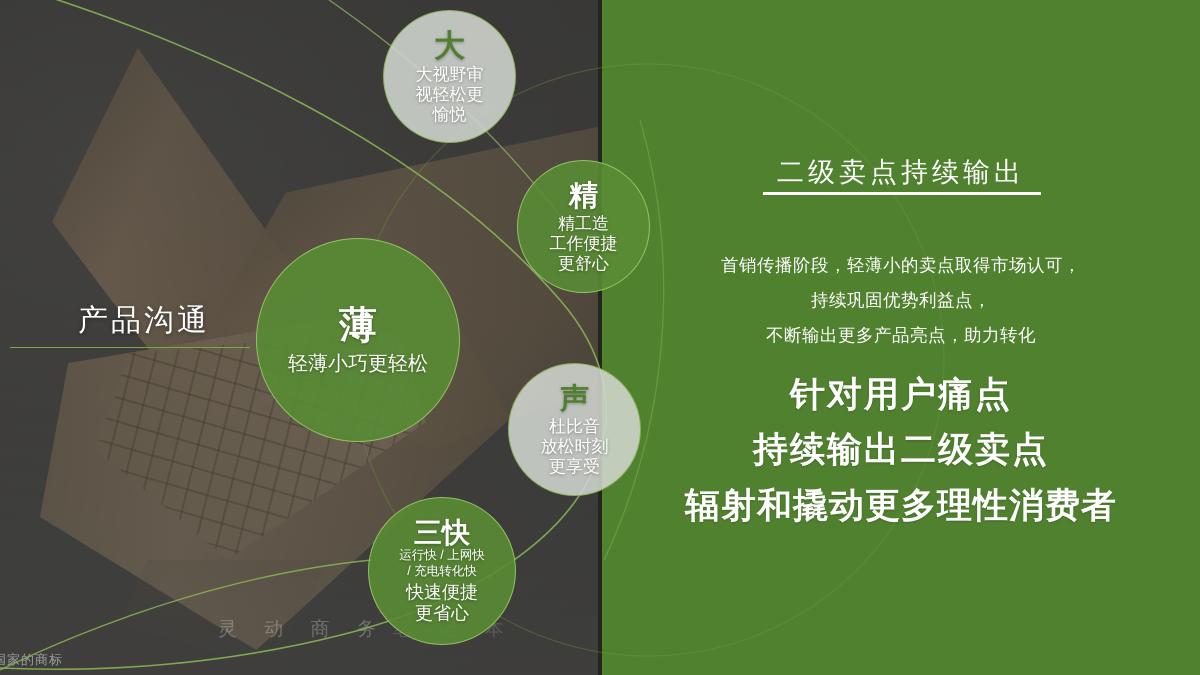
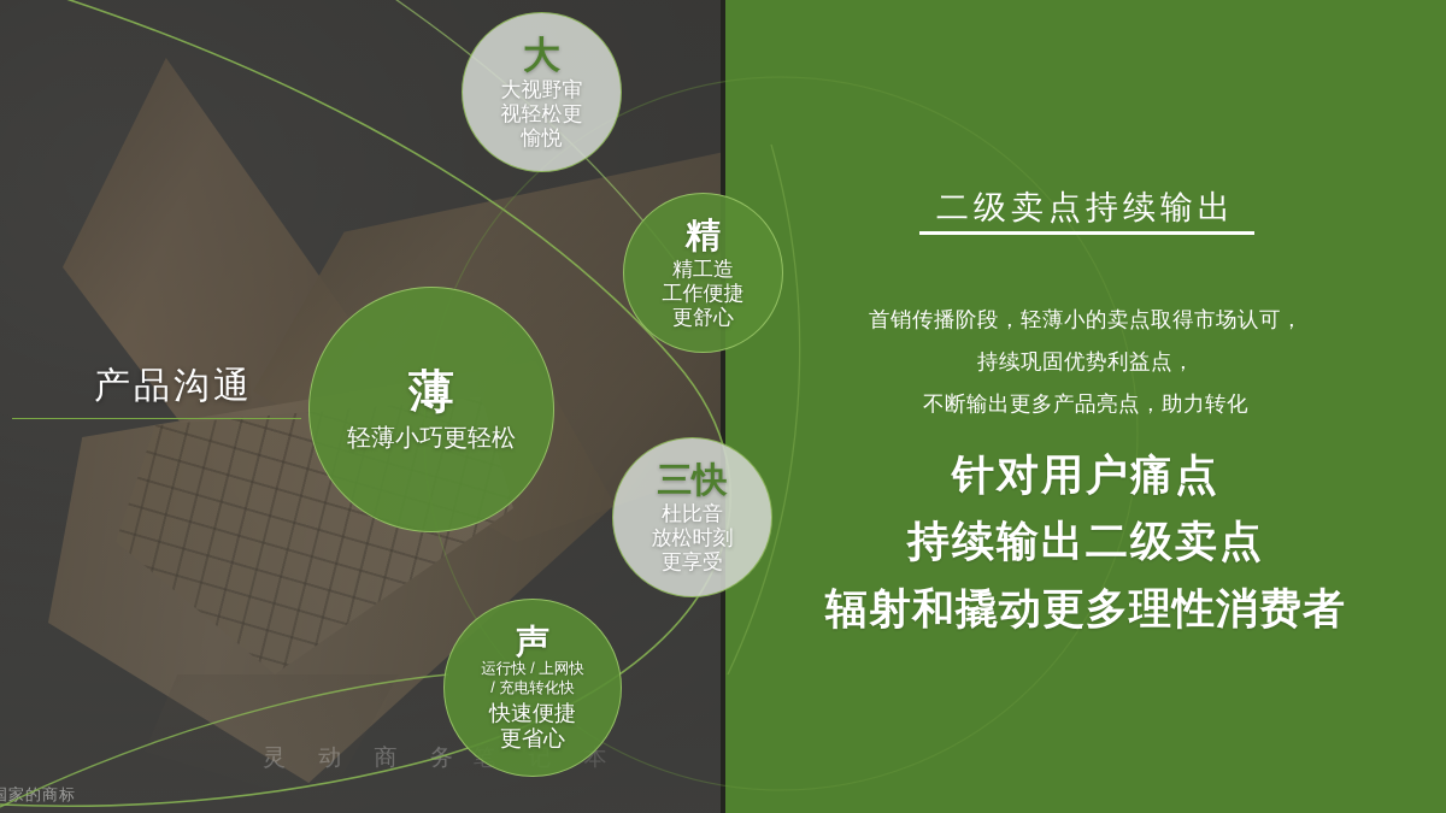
  灵 动 商 务
  国家的商标
  产品沟通
  大
  大视野审
  视轻松更
  愉悦
  精
  精工造
  工作便捷
  更舒心
  薄
  轻薄小巧更轻松
- 声
+ 三快
  杜比音
  放松时刻
  更享受
- 三快
+ 声
  运行快 / 上网快
  / 充电转化快
  快速便捷
  更省心
  二级卖点持续输出
  首销传播阶段，轻薄小的卖点取得市场认可，
  持续巩固优势利益点，
  不断输出更多产品亮点，助力转化
  针对用户痛点
  持续输出二级卖点
  辐射和撬动更多理性消费者
